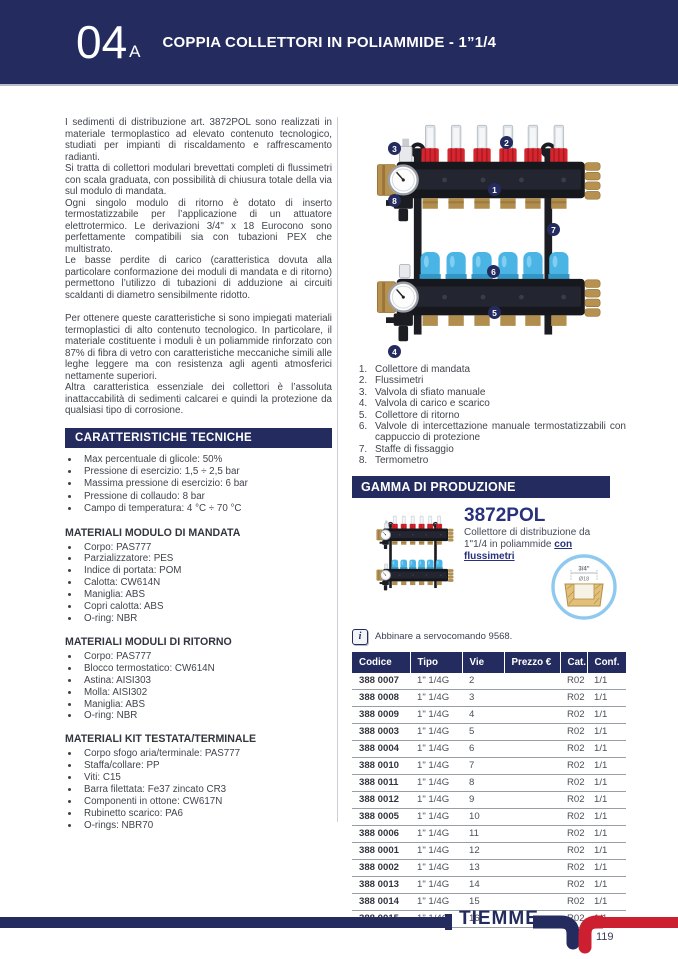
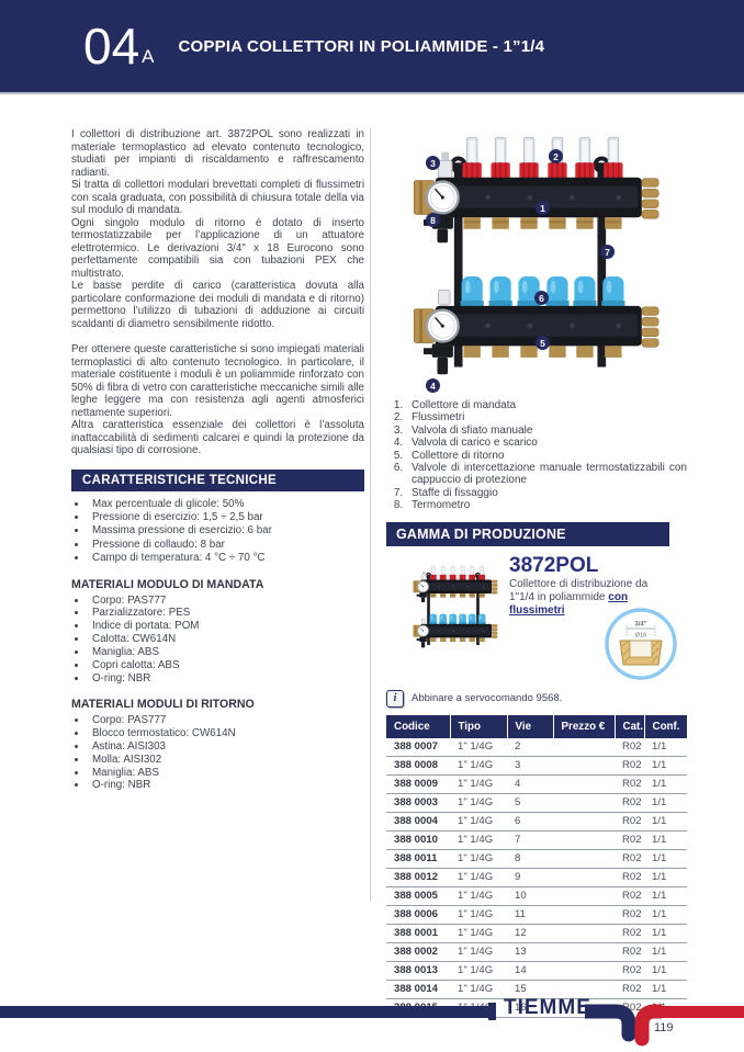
  04
  A
  COPPIA COLLETTORI IN POLIAMMIDE - 1”1/4
- I sedimenti di distribuzione art. 3872POL sono realizzati in materiale termoplastico ad elevato contenuto tecnologico, studiati per impianti di riscaldamento e raffrescamento radianti.
+ I collettori di distribuzione art. 3872POL sono realizzati in materiale termoplastico ad elevato contenuto tecnologico, studiati per impianti di riscaldamento e raffrescamento radianti.
  Si tratta di collettori modulari brevettati completi di flussimetri con scala graduata, con possibilità di chiusura totale della via sul modulo di mandata.
  Ogni singolo modulo di ritorno è dotato di inserto termostatizzabile per l’applicazione di un attuatore elettrotermico. Le derivazioni 3/4" x 18 Eurocono sono perfettamente compatibili sia con tubazioni PEX che multistrato.
  Le basse perdite di carico (caratteristica dovuta alla particolare conformazione dei moduli di mandata e di ritorno) permettono l’utilizzo di tubazioni di adduzione ai circuiti scaldanti di diametro sensibilmente ridotto.
- Per ottenere queste caratteristiche si sono impiegati materiali termoplastici di alto contenuto tecnologico. In particolare, il materiale costituente i moduli è un poliammide rinforzato con 87% di fibra di vetro con caratteristiche meccaniche simili alle leghe leggere ma con resistenza agli agenti atmosferici nettamente superiori.
+ Per ottenere queste caratteristiche si sono impiegati materiali termoplastici di alto contenuto tecnologico. In particolare, il materiale costituente i moduli è un poliammide rinforzato con 50% di fibra di vetro con caratteristiche meccaniche simili alle leghe leggere ma con resistenza agli agenti atmosferici nettamente superiori.
  Altra caratteristica essenziale dei collettori è l’assoluta inattaccabilità di sedimenti calcarei e quindi la protezione da qualsiasi tipo di corrosione.
  CARATTERISTICHE TECNICHE
  Max percentuale di glicole: 50%
  Pressione di esercizio: 1,5 ÷ 2,5 bar
  Massima pressione di esercizio: 6 bar
  Pressione di collaudo: 8 bar
  Campo di temperatura: 4 °C ÷ 70 °C
  MATERIALI MODULO DI MANDATA
  Corpo: PAS777
  Parzializzatore: PES
  Indice di portata: POM
  Calotta: CW614N
  Maniglia: ABS
  Copri calotta: ABS
  O-ring: NBR
  MATERIALI MODULI DI RITORNO
  Corpo: PAS777
  Blocco termostatico: CW614N
  Astina: AISI303
  Molla: AISI302
  Maniglia: ABS
  O-ring: NBR
- MATERIALI KIT TESTATA/TERMINALE
- Corpo sfogo aria/terminale: PAS777
- Staffa/collare: PP
- Viti: C15
- Barra filettata: Fe37 zincato CR3
- Componenti in ottone: CW617N
- Rubinetto scarico: PA6
- O-rings: NBR70
  1
  2
  3
  4
  5
  6
  7
  8
  Collettore di mandata
  Flussimetri
  Valvola di sfiato manuale
  Valvola di carico e scarico
  Collettore di ritorno
  Valvole di intercettazione manuale termostatizzabili con cappuccio di protezione
  Staffe di fissaggio
  Termometro
  GAMMA DI PRODUZIONE
  3872POL
  Collettore di distribuzione da 1"1/4 in poliammide con flussimetri
  i
  Abbinare a servocomando 9568.
  Codice	Tipo	Vie	Prezzo €	Cat.	Conf.
  388 0007	1" 1/4G	2		R02	1/1
  388 0008	1" 1/4G	3		R02	1/1
  388 0009	1" 1/4G	4		R02	1/1
  388 0003	1" 1/4G	5		R02	1/1
  388 0004	1" 1/4G	6		R02	1/1
  388 0010	1" 1/4G	7		R02	1/1
  388 0011	1" 1/4G	8		R02	1/1
  388 0012	1" 1/4G	9		R02	1/1
  388 0005	1" 1/4G	10		R02	1/1
  388 0006	1" 1/4G	11		R02	1/1
  388 0001	1" 1/4G	12		R02	1/1
  388 0002	1" 1/4G	13		R02	1/1
  388 0013	1" 1/4G	14		R02	1/1
  388 0014	1" 1/4G	15		R02	1/1
  TIEMM
  119
